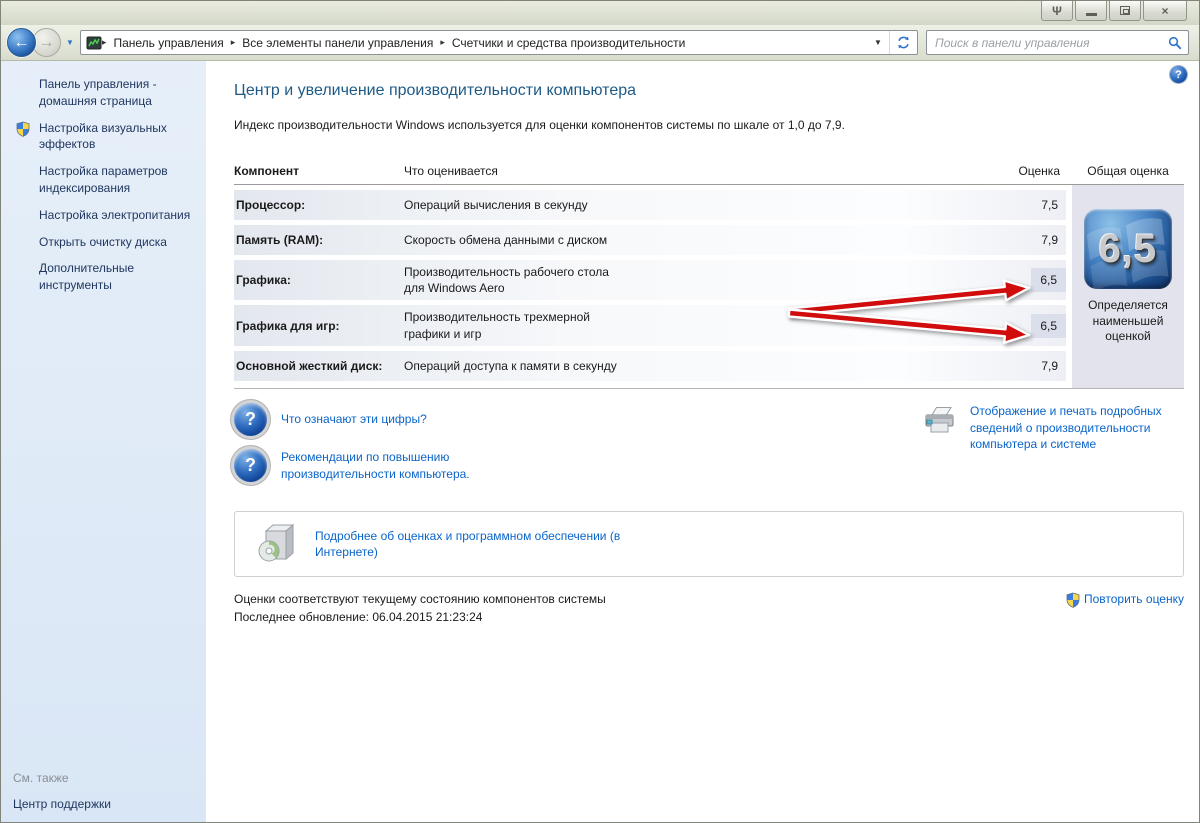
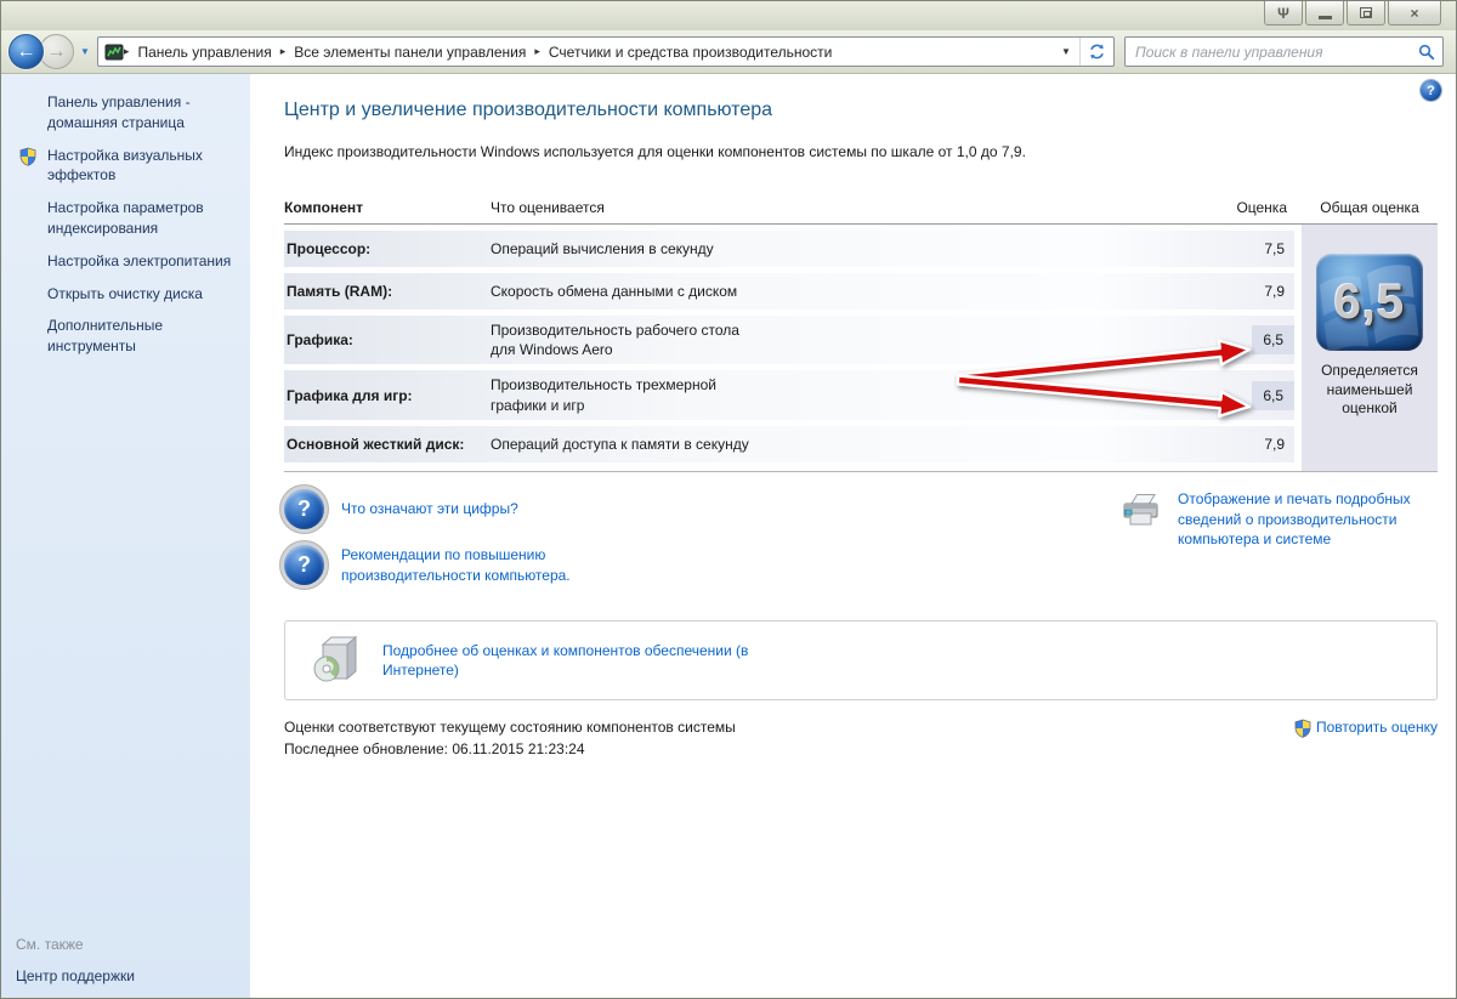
  Ψ
  ×
  ←
  →
  ▼
  ▸
  Панель управления
  ▸
  Все элементы панели управления
  ▸
  Счетчики и средства производительности
  ▼
  Поиск в панели управления
  Панель управления - домашняя страница
  Настройка визуальных эффектов
  Настройка параметров индексирования
  Настройка электропитания
  Открыть очистку диска
  Дополнительные инструменты
  См. также
  Центр поддержки
  ?
  Центр и увеличение производительности компьютера
  Индекс производительности Windows используется для оценки компонентов системы по шкале от 1,0 до 7,9.
  Компонент
  Что оценивается
  Оценка
  Общая оценка
  Процессор:
  Операций вычисления в секунду
  7,5
  Память (RAM):
  Скорость обмена данными с диском
  7,9
  Графика:
  Производительность рабочего стола для Windows Aero
  6,5
  Графика для игр:
  Производительность трехмерной графики и игр
  6,5
  Основной жесткий диск:
  Операций доступа к памяти в секунду
  7,9
  6,5
  Определяется наименьшей оценкой
  ?
  Что означают эти цифры?
  ?
  Рекомендации по повышению производительности компьютера.
  Отображение и печать подробных сведений о производительности компьютера и системе
- Подробнее об оценках и программном обеспечении (в Интернете)
+ Подробнее об оценках и компонентов обеспечении (в Интернете)
  Оценки соответствуют текущему состоянию компонентов системы
- Последнее обновление: 06.04.2015 21:23:24
+ Последнее обновление: 06.11.2015 21:23:24
  Повторить оценку
